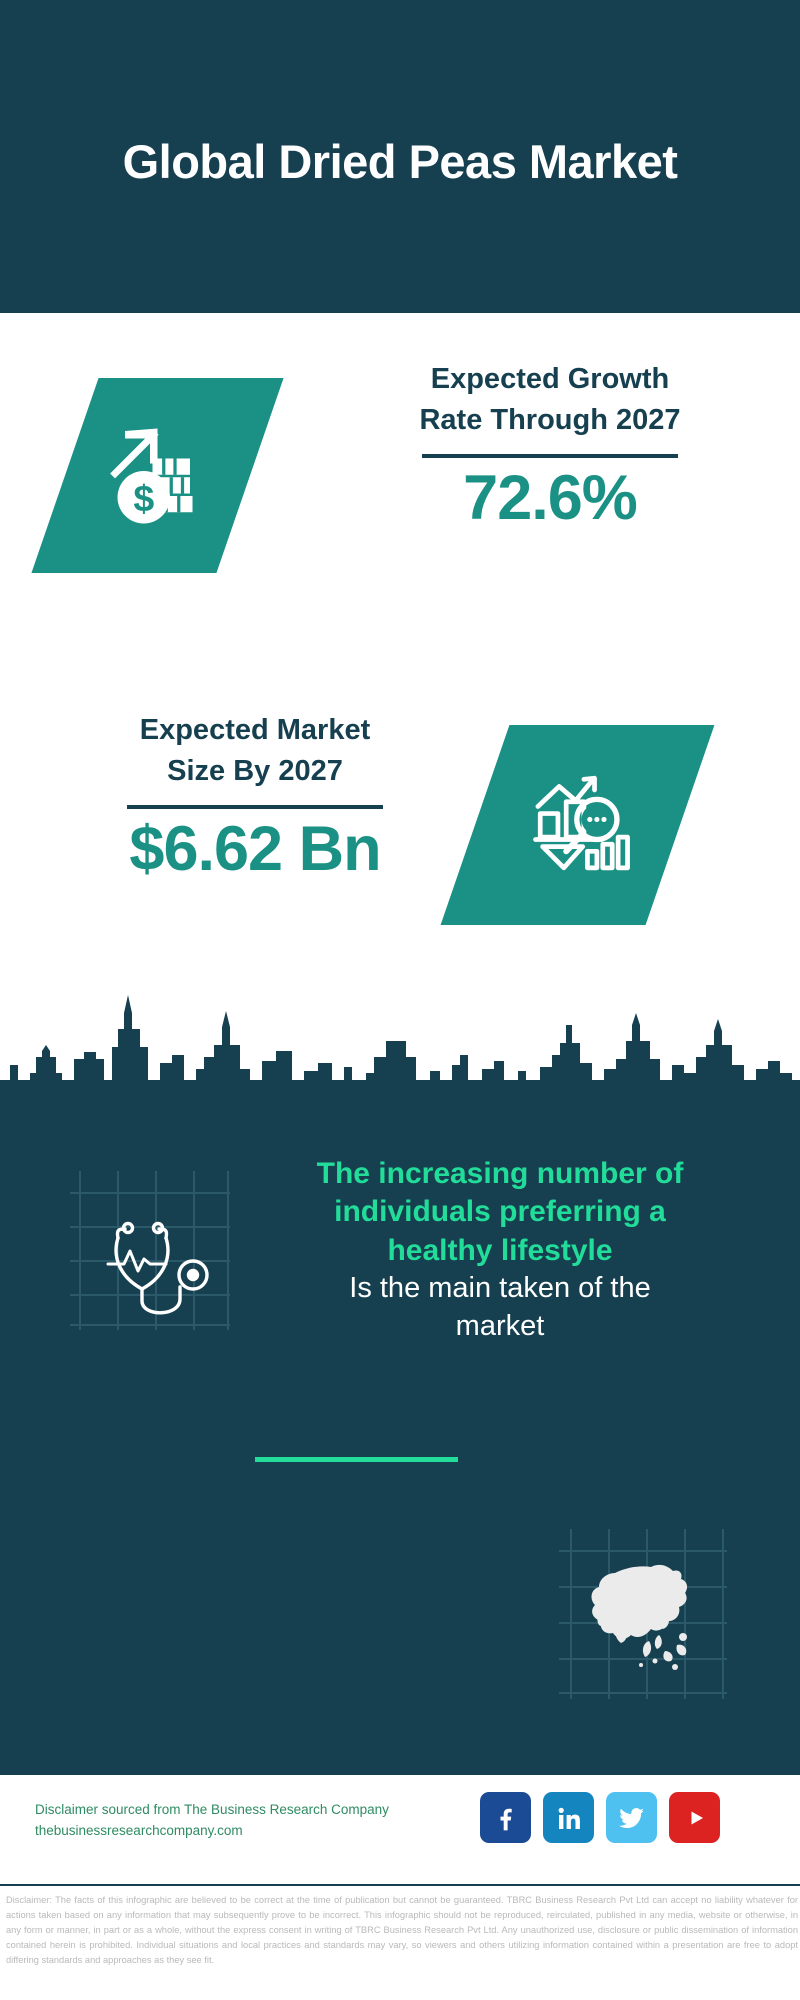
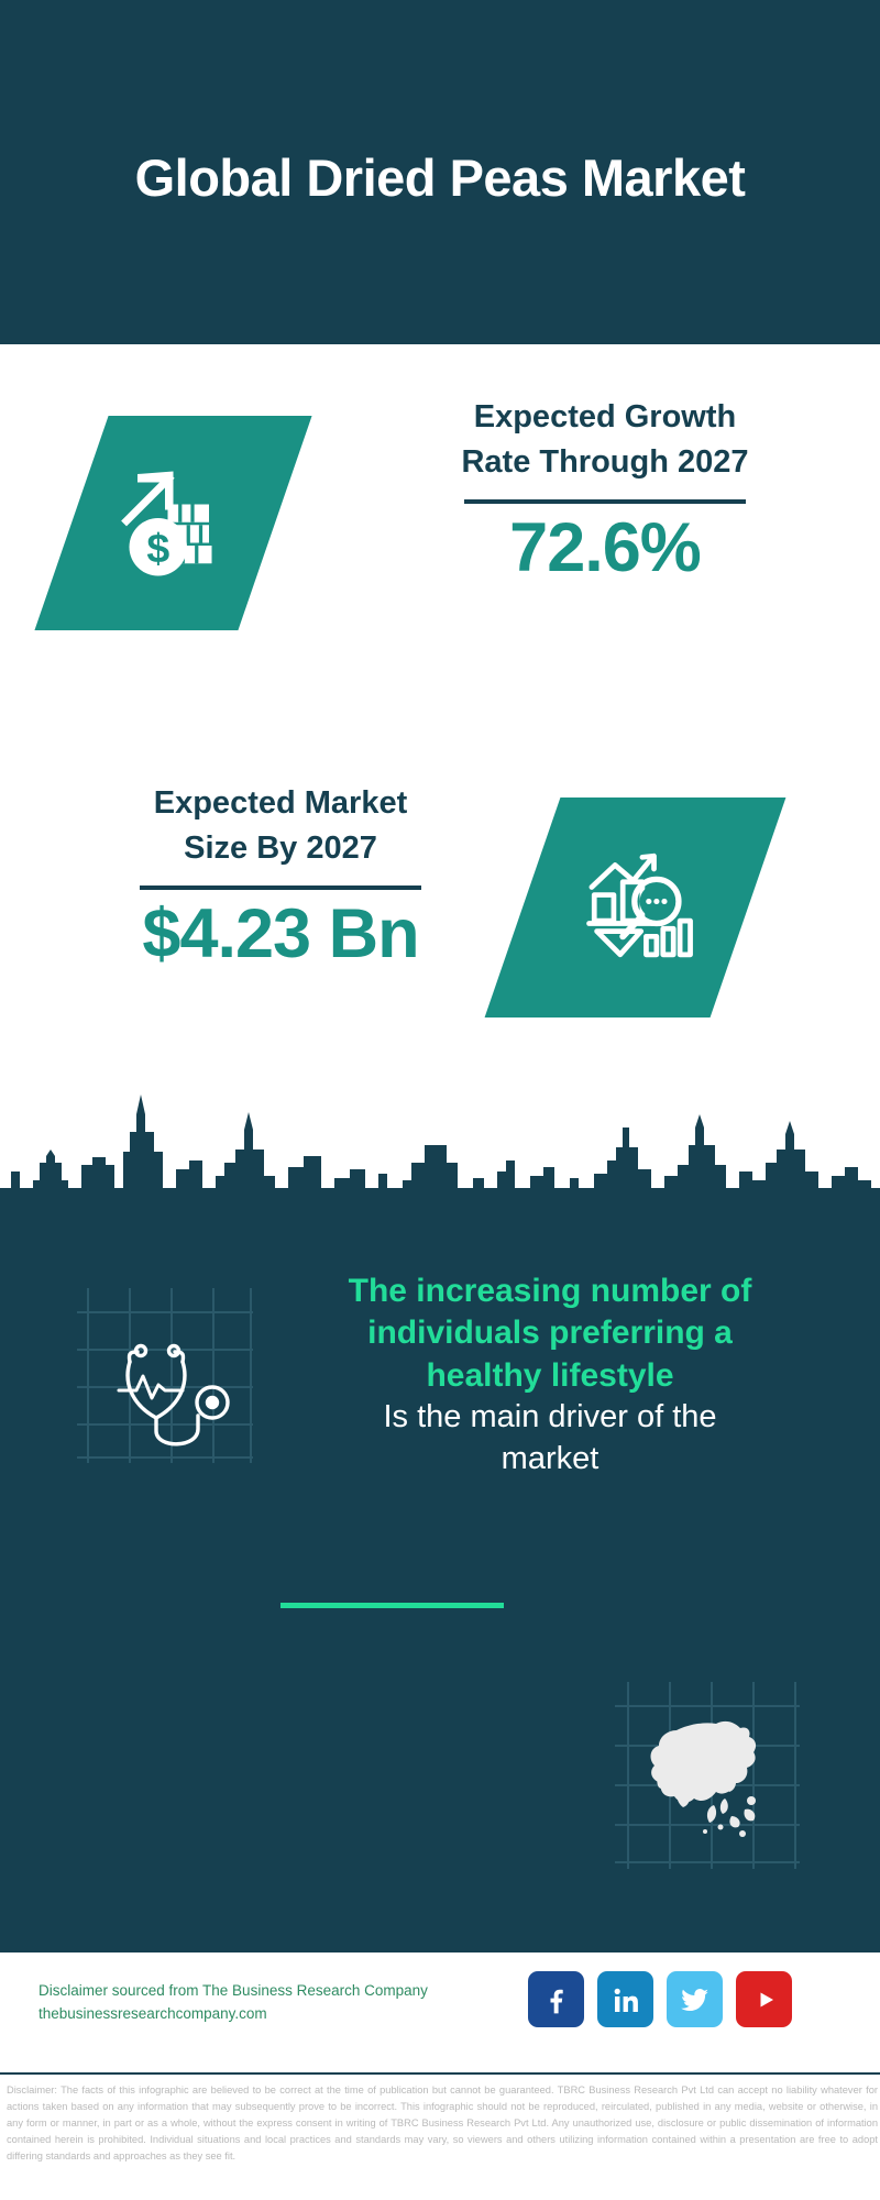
  Global Dried Peas Market
  Expected Growth
  Rate Through 2027
  72.6%
  Expected Market
  Size By 2027
- $6.62 Bn
+ $4.23 Bn
  The increasing number of
  individuals preferring a
  healthy lifestyle
- Is the main taken of the
+ Is the main driver of the
  market
  Disclaimer sourced from The Business Research Company
  thebusinessresearchcompany.com
  Disclaimer: The facts of this infographic are believed to be correct at the time of publication but cannot be guaranteed. TBRC Business Research Pvt Ltd can accept no liability whatever for actions taken based on any information that may subsequently prove to be incorrect. This infographic should not be reproduced, reirculated, published in any media, website or otherwise, in any form or manner, in part or as a whole, without the express consent in writing of TBRC Business Research Pvt Ltd. Any unauthorized use, disclosure or public dissemination of information contained herein is prohibited. Individual situations and local practices and standards may vary, so viewers and others utilizing information contained within a presentation are free to adopt differing standards and approaches as they see fit.
